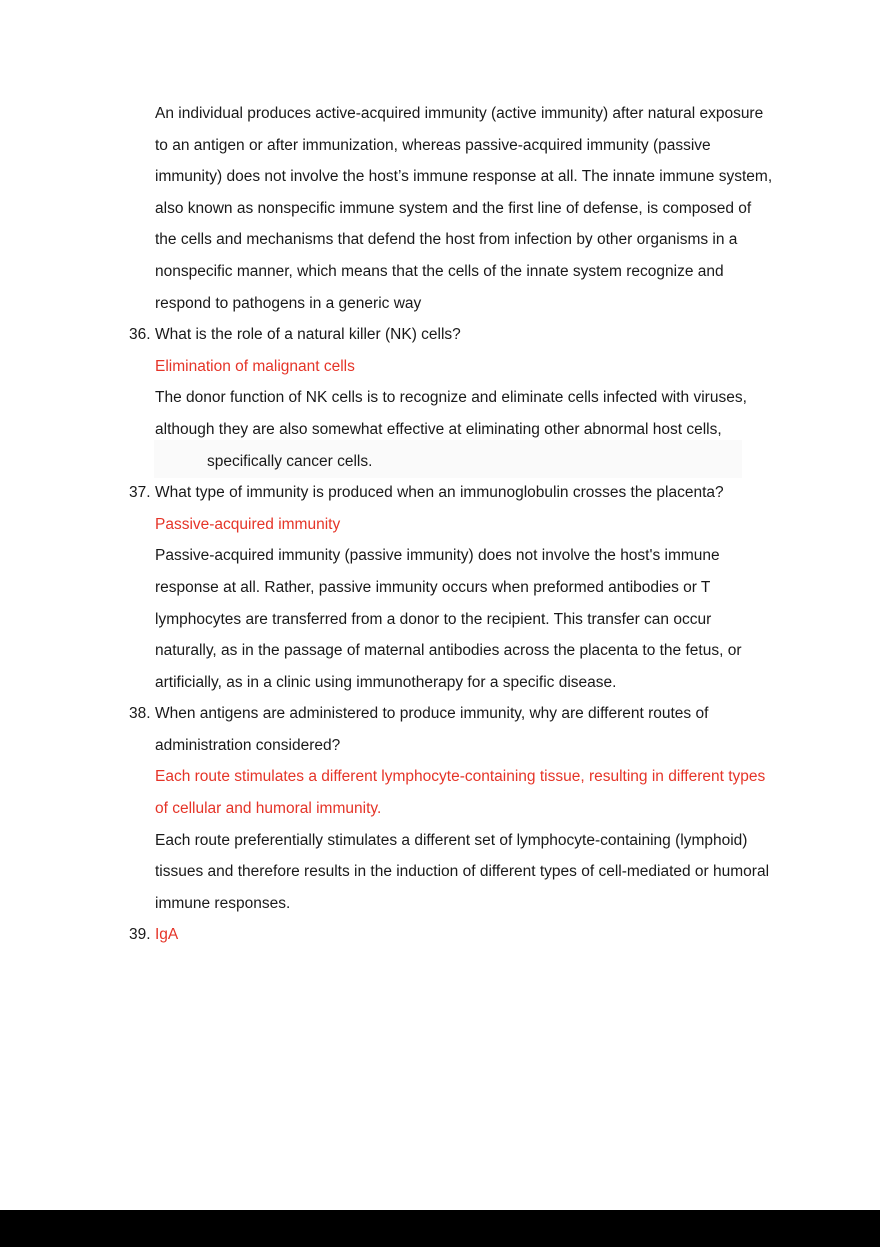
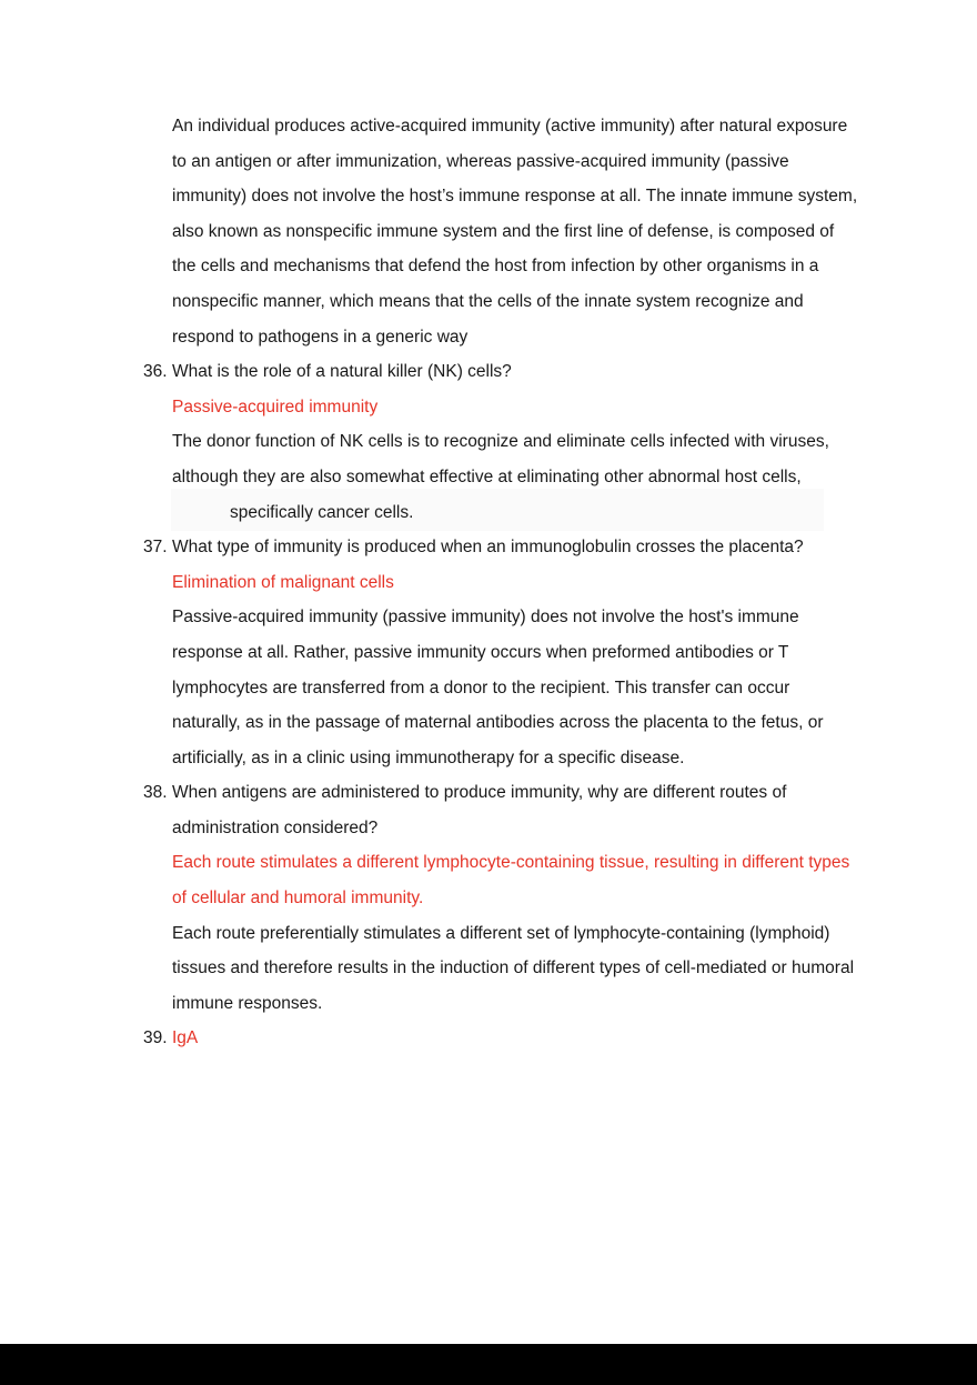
  An individual produces active-acquired immunity (active immunity) after natural exposure to an antigen or after immunization, whereas passive-acquired immunity (passive immunity) does not involve the host’s immune response at all. The innate immune system, also known as nonspecific immune system and the first line of defense, is composed of the cells and mechanisms that defend the host from infection by other organisms in a nonspecific manner, which means that the cells of the innate system recognize and respond to pathogens in a generic way
  36.
  What is the role of a natural killer (NK) cells?
- Elimination of malignant cells
+ Passive-acquired immunity
  The donor function of NK cells is to recognize and eliminate cells infected with viruses, although they are also somewhat effective at eliminating other abnormal host cells,
  specifically cancer cells.
  37.
  What type of immunity is produced when an immunoglobulin crosses the placenta?
- Passive-acquired immunity
+ Elimination of malignant cells
  Passive-acquired immunity (passive immunity) does not involve the host's immune response at all. Rather, passive immunity occurs when preformed antibodies or T lymphocytes are transferred from a donor to the recipient. This transfer can occur naturally, as in the passage of maternal antibodies across the placenta to the fetus, or artificially, as in a clinic using immunotherapy for a specific disease.
  38.
  When antigens are administered to produce immunity, why are different routes of administration considered?
  Each route stimulates a different lymphocyte-containing tissue, resulting in different types of cellular and humoral immunity.
  Each route preferentially stimulates a different set of lymphocyte-containing (lymphoid) tissues and therefore results in the induction of different types of cell-mediated or humoral immune responses.
  39.
  IgA
